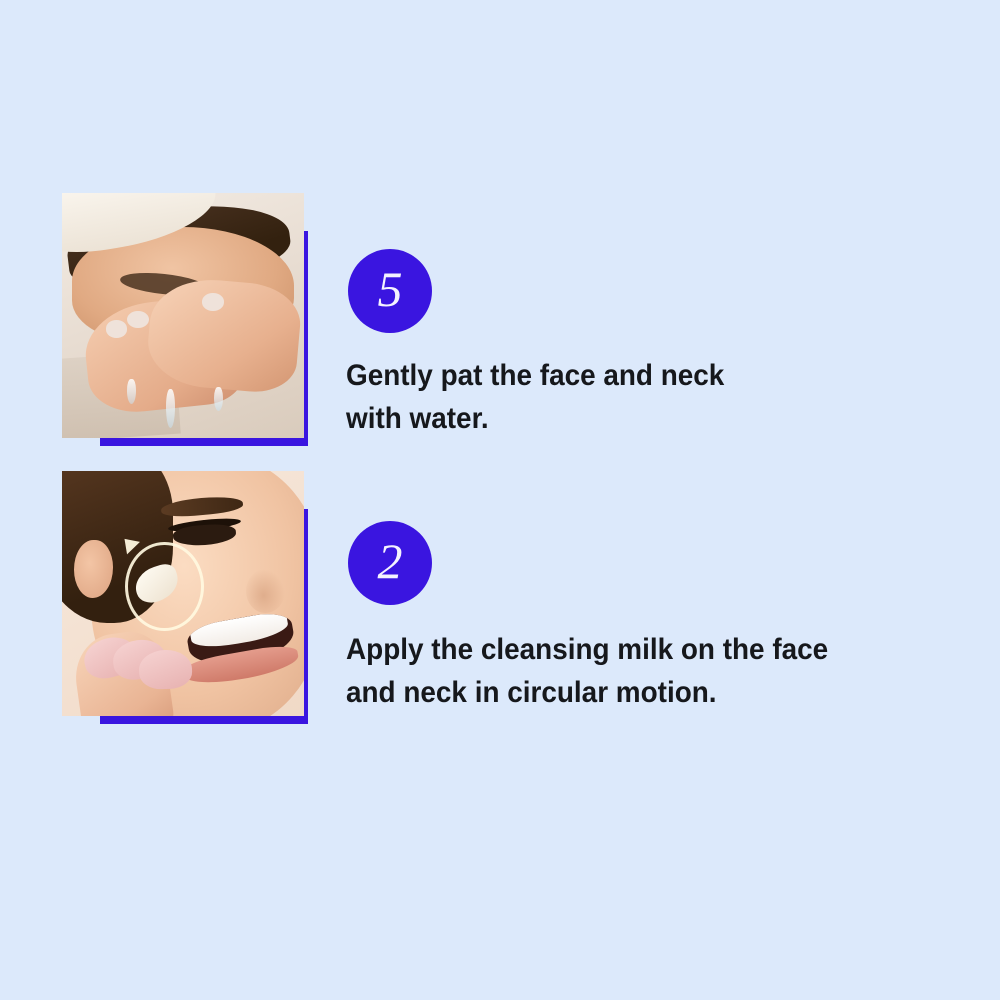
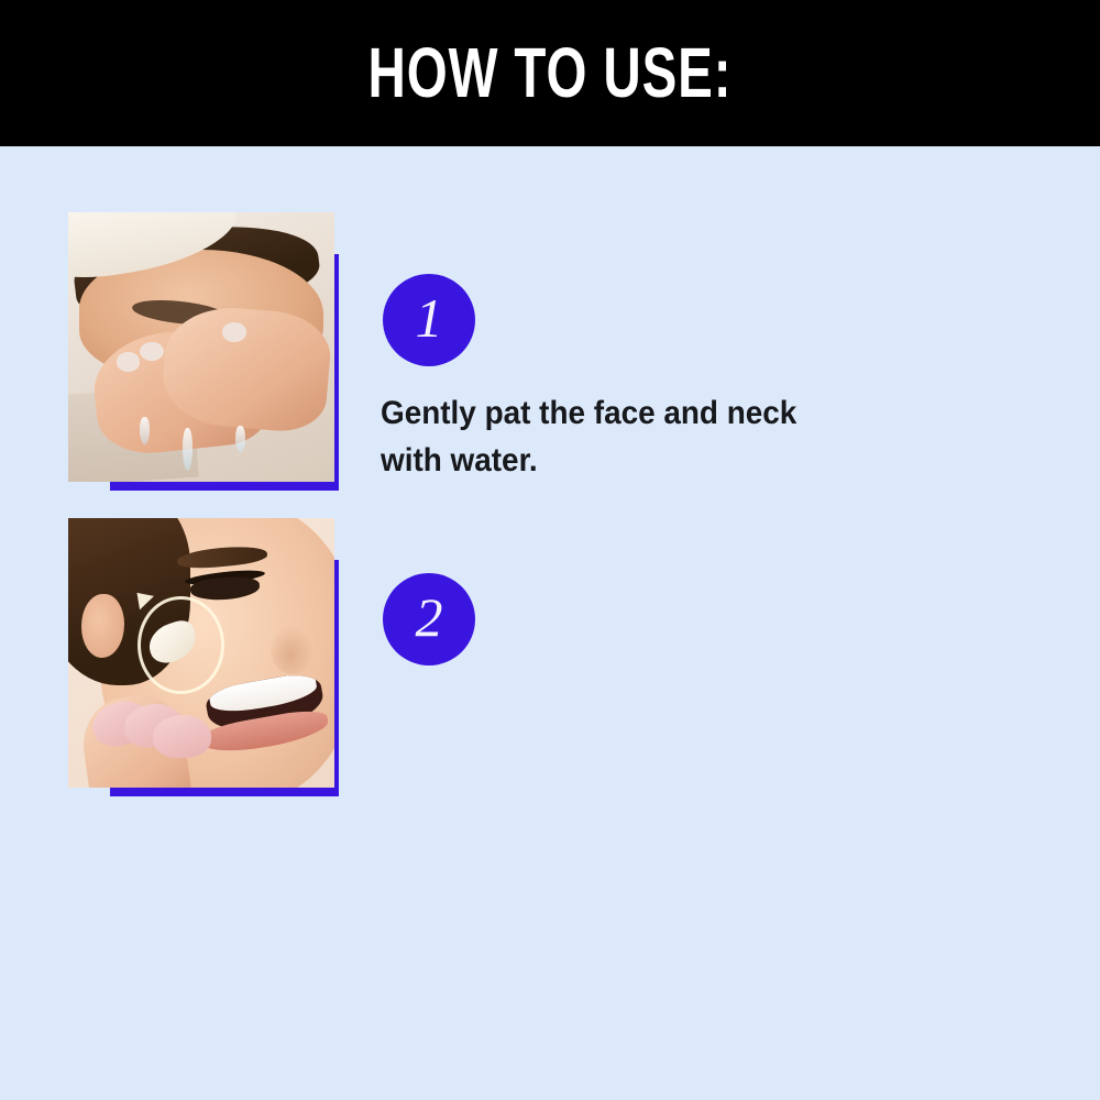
+ HOW TO USE:
- 5
+ 1
  Gently pat the face and neck
  with water.
  2
- Apply the cleansing milk on the face
- and neck in circular motion.
